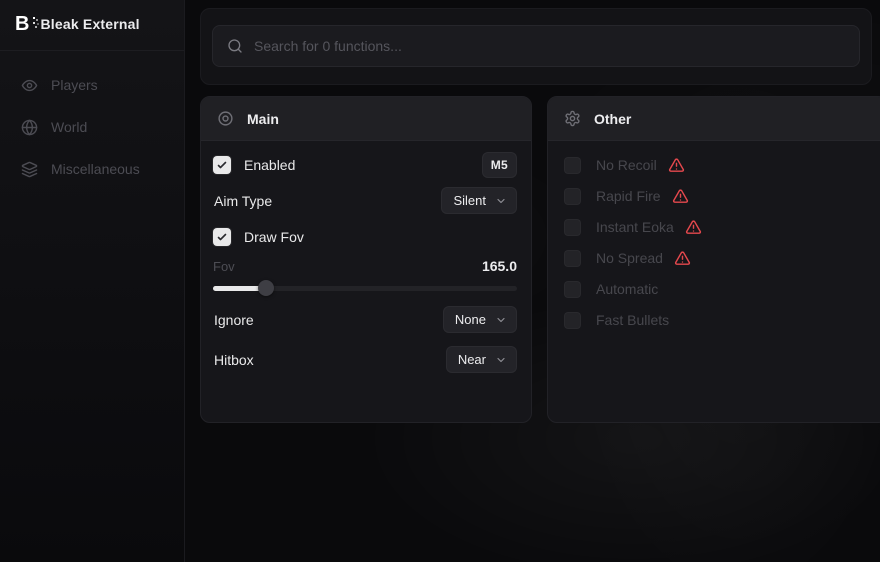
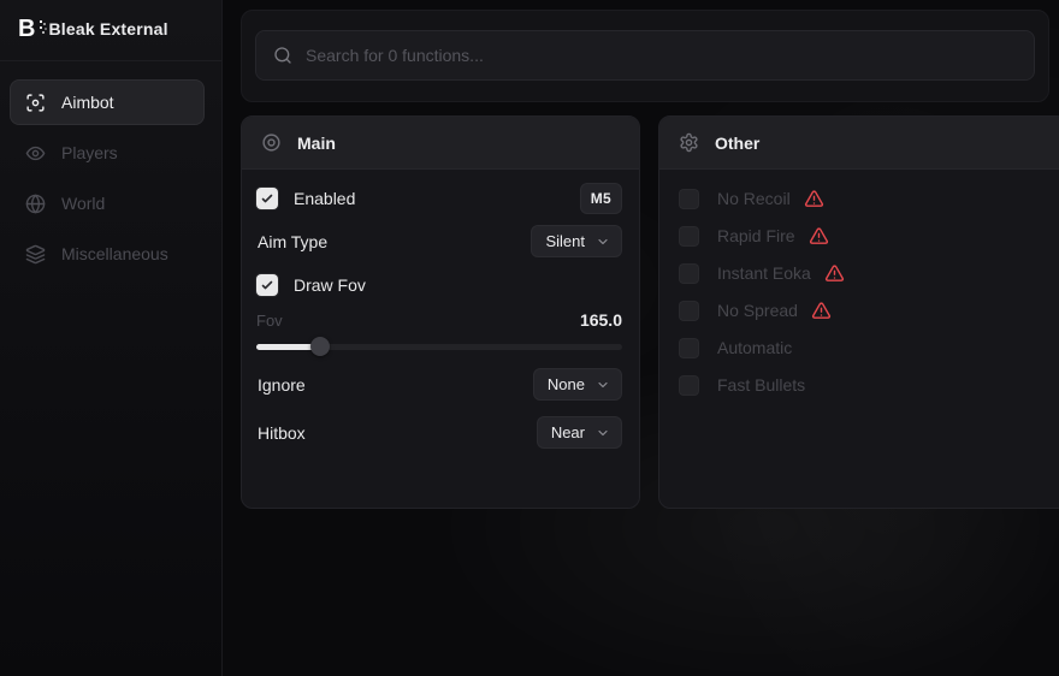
  B
  Bleak External
+ Aimbot
  Players
  World
  Miscellaneous
  Search for 0 functions...
  Main
  Enabled
  M5
  Aim Type
  Silent
  Draw Fov
  Fov
  165.0
  Ignore
  None
  Hitbox
  Near
  Other
  No Recoil
  Rapid Fire
  Instant Eoka
  No Spread
  Automatic
  Fast Bullets
